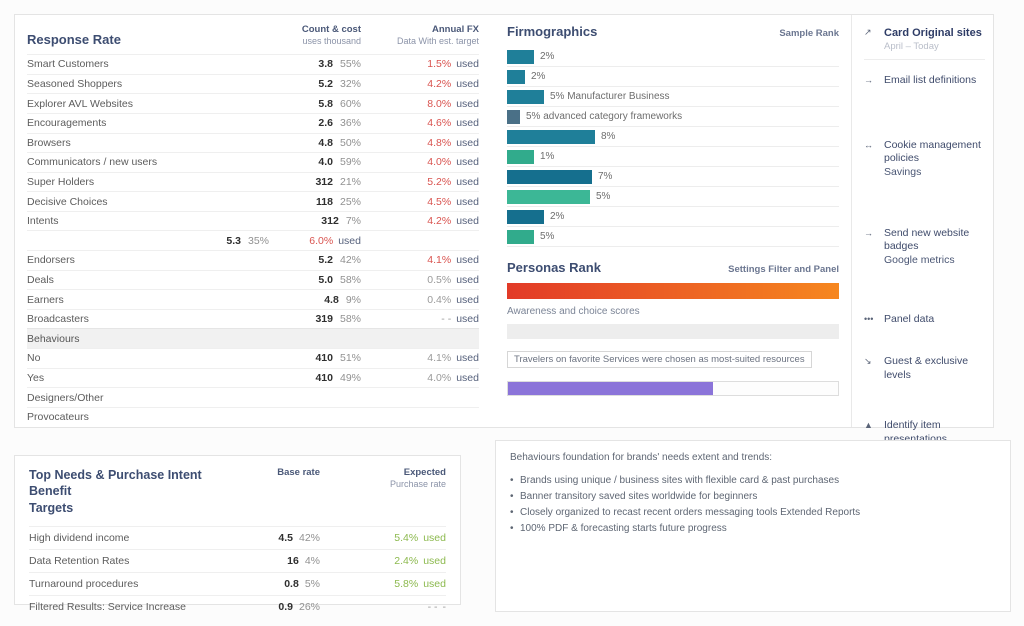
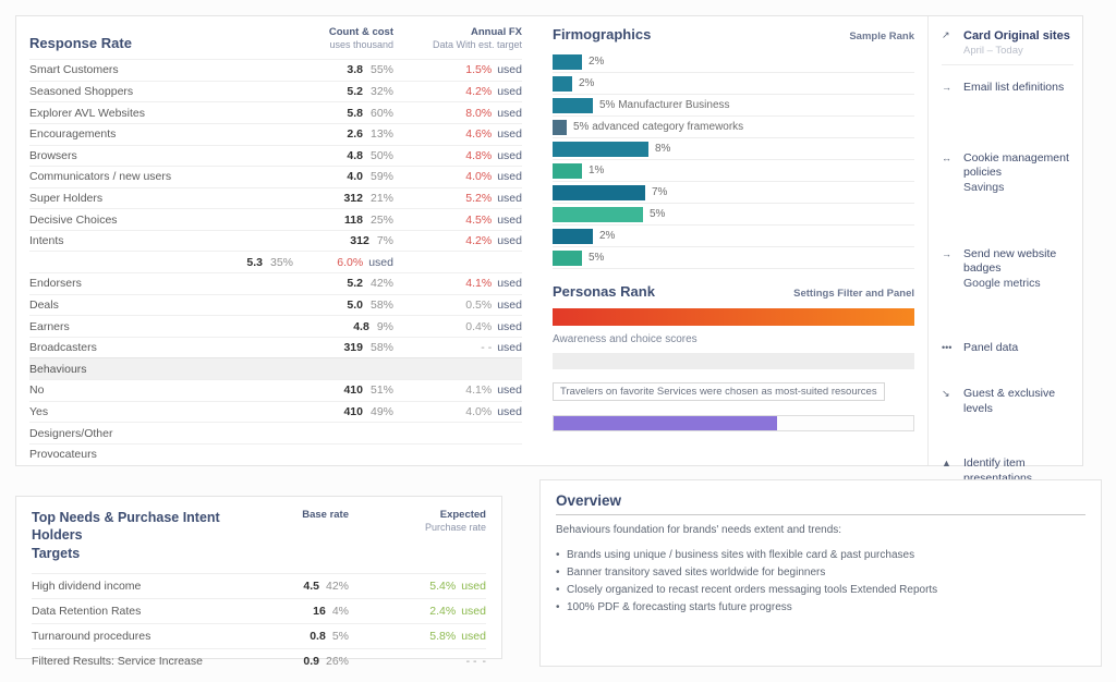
  Response Rate
  Count & cost
  uses thousand
  Annual FX
  Data With est. target
  Smart Customers
  3.8 55%
  1.5% used
  Seasoned Shoppers
  5.2 32%
  4.2% used
  Explorer AVL Websites
  5.8 60%
  8.0% used
  Encouragements
- 2.6 36%
+ 2.6 13%
  4.6% used
  Browsers
  4.8 50%
  4.8% used
  Communicators / new users
  4.0 59%
  4.0% used
  Super Holders
  312 21%
  5.2% used
  Decisive Choices
  118 25%
  4.5% used
  Intents
  312 7%
  4.2% used
  5.3 35%
  6.0% used
  Endorsers
  5.2 42%
  4.1% used
  Deals
  5.0 58%
  0.5% used
  Earners
  4.8 9%
  0.4% used
  Broadcasters
  319 58%
  - - used
  Behaviours
  No
  410 51%
  4.1% used
  Yes
  410 49%
  4.0% used
  Designers/Other
  Provocateurs
  Firmographics
  Sample Rank
  2%
  2%
  5% Manufacturer Business
  5% advanced category frameworks
  8%
  1%
  7%
  5%
  2%
  5%
  Personas Rank
  Settings Filter and Panel
  Awareness and choice scores
  Travelers on favorite Services were chosen as most-suited resources
  ↗
  Card Original sites
  April – Today
  →
  Email list definitions
  ↔
  Cookie management policies
  Savings
  →
  Send new website badges
  Google metrics
  •••
  Panel data
  ↘
  Guest & exclusive levels
  ▲
- Top Needs & Purchase Intent Benefit
+ Top Needs & Purchase Intent Holders
  Targets
  Base rate
  Expected
  Purchase rate
  High dividend income
  4.5 42%
  5.4% used
  Data Retention Rates
  16 4%
  2.4% used
  Turnaround procedures
  0.8 5%
  5.8% used
  Filtered Results: Service Increase
  0.9 26%
  - - -
+ Overview
  Behaviours foundation for brands' needs extent and trends:
  Brands using unique / business sites with flexible card & past purchases
  Banner transitory saved sites worldwide for beginners
  Closely organized to recast recent orders messaging tools Extended Reports
  100% PDF & forecasting starts future progress
